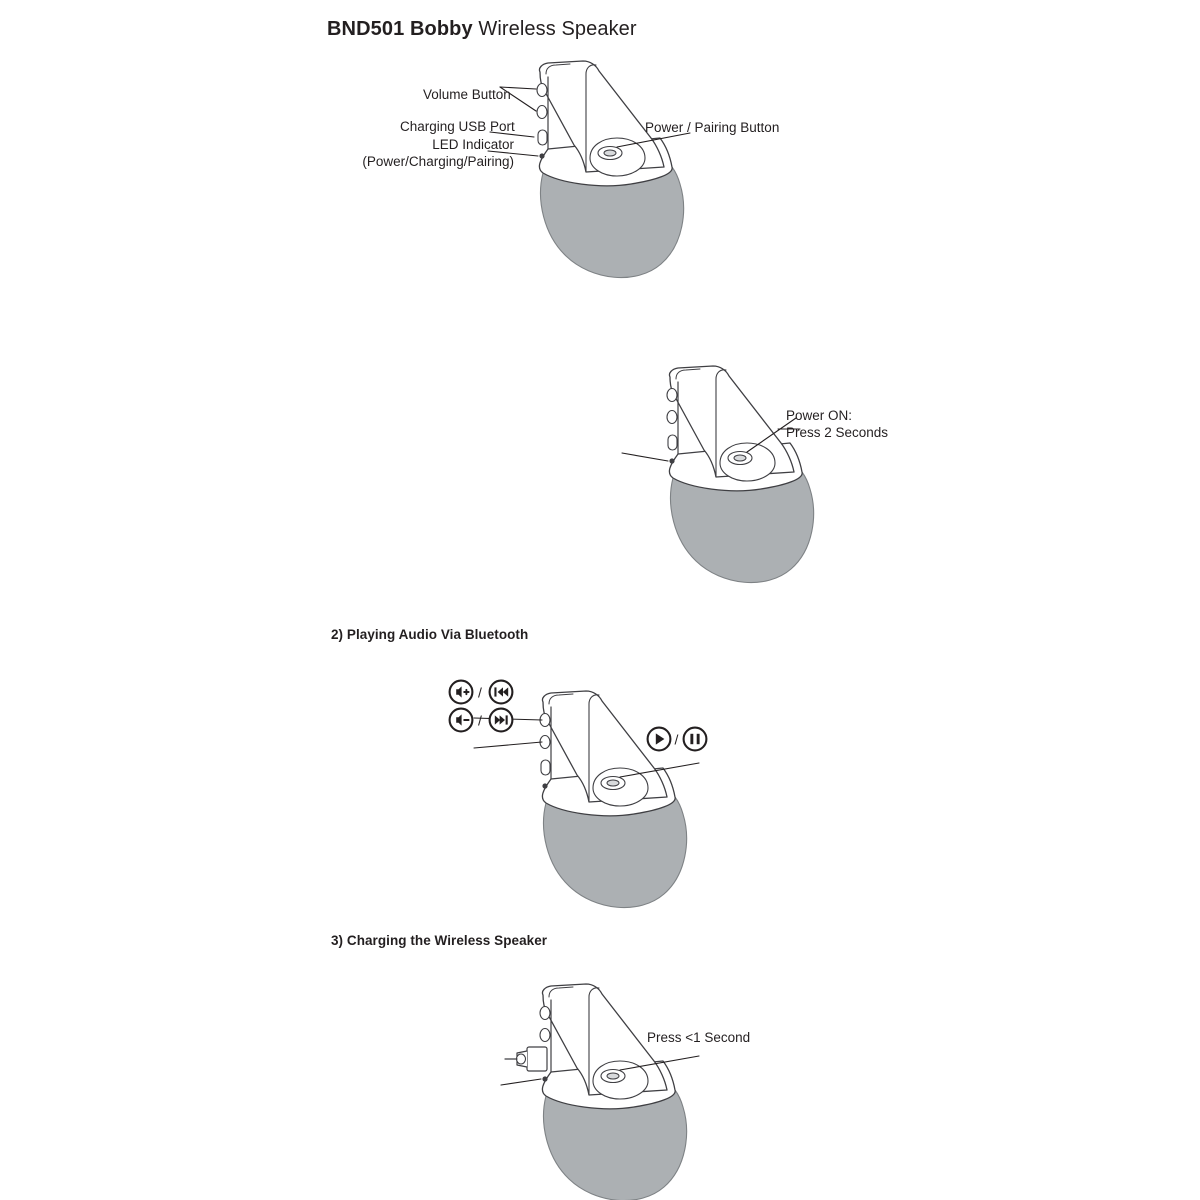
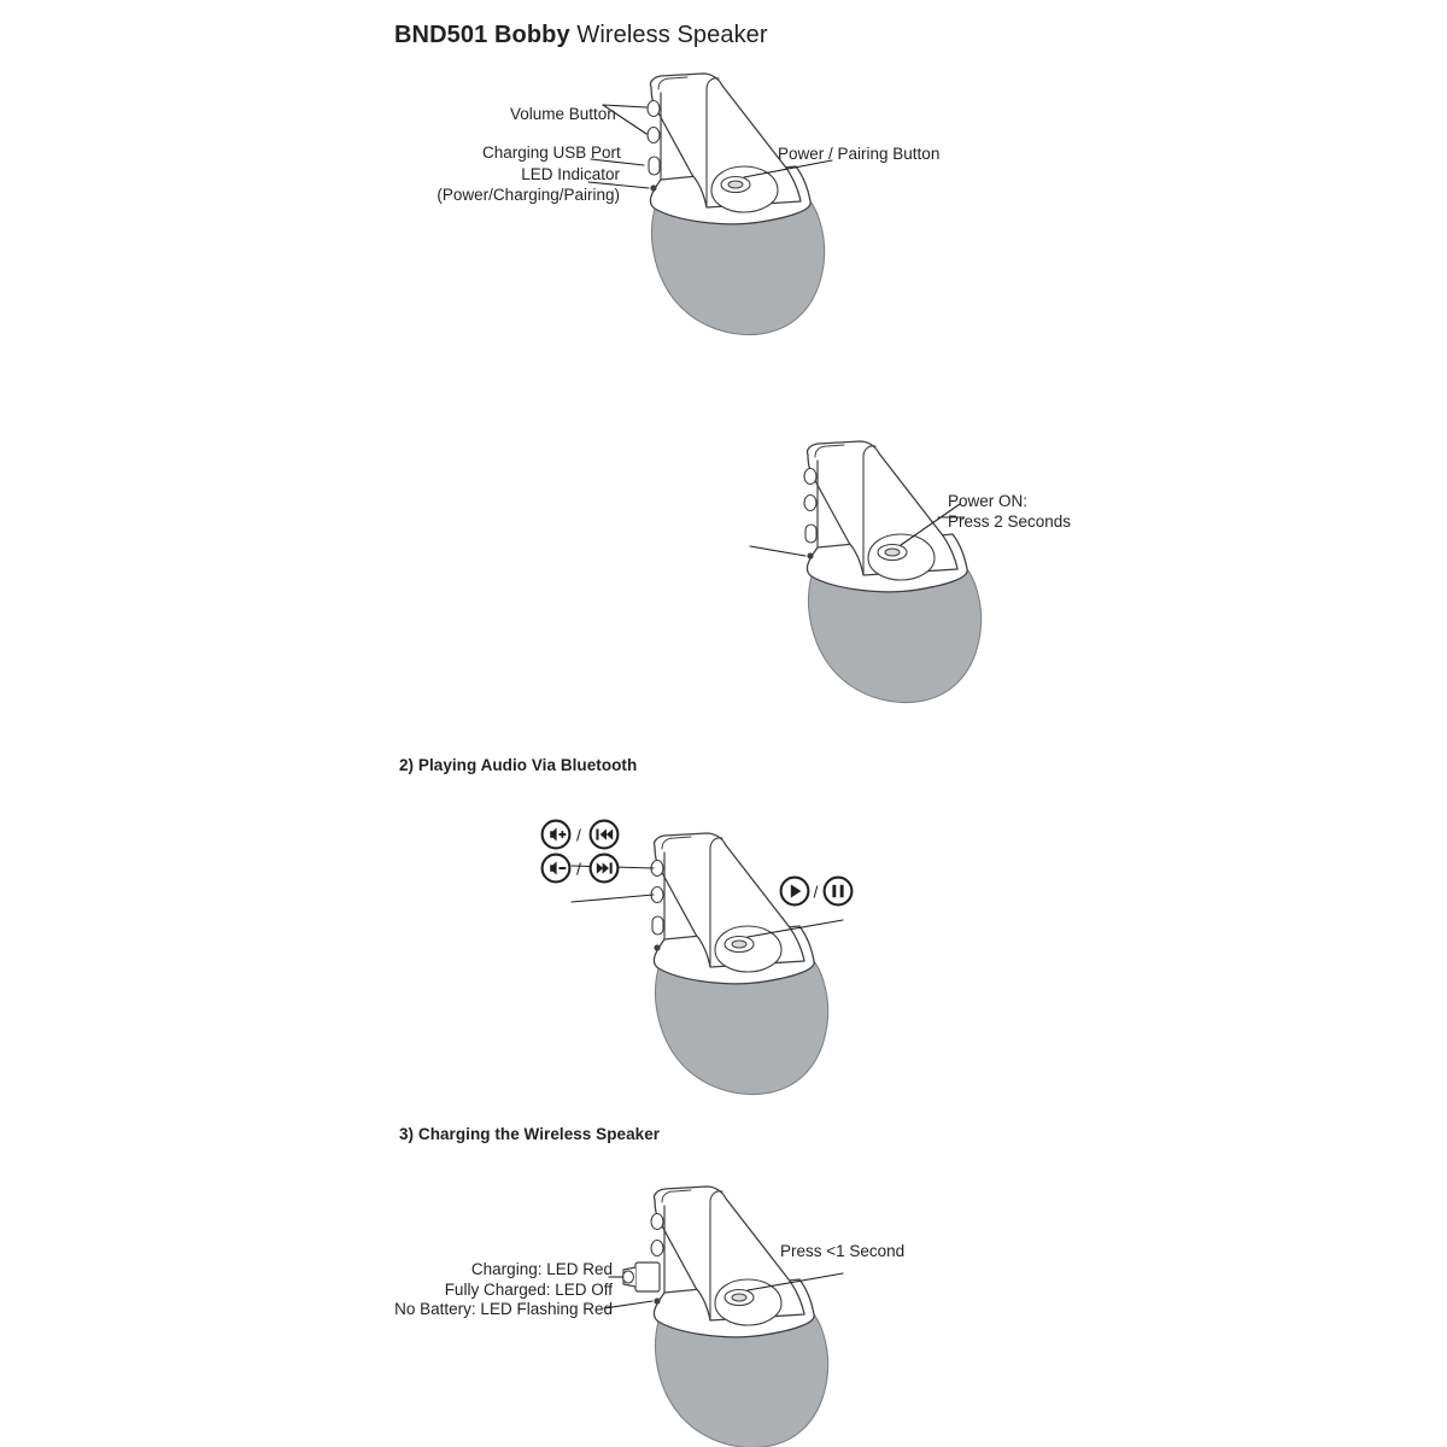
  BND501 Bobby Wireless Speaker
  Volume Button
  Charging USB Port
  LED Indicator
  (Power/Charging/Pairing)
  Power / Pairing Button
  Power ON:
  Press 2 Seconds
  2) Playing Audio Via Bluetooth
  /
  /
  /
  3) Charging the Wireless Speaker
+ Charging: LED Red
+ Fully Charged: LED Off
+ No Battery: LED Flashing Red
  Press <1 Second
